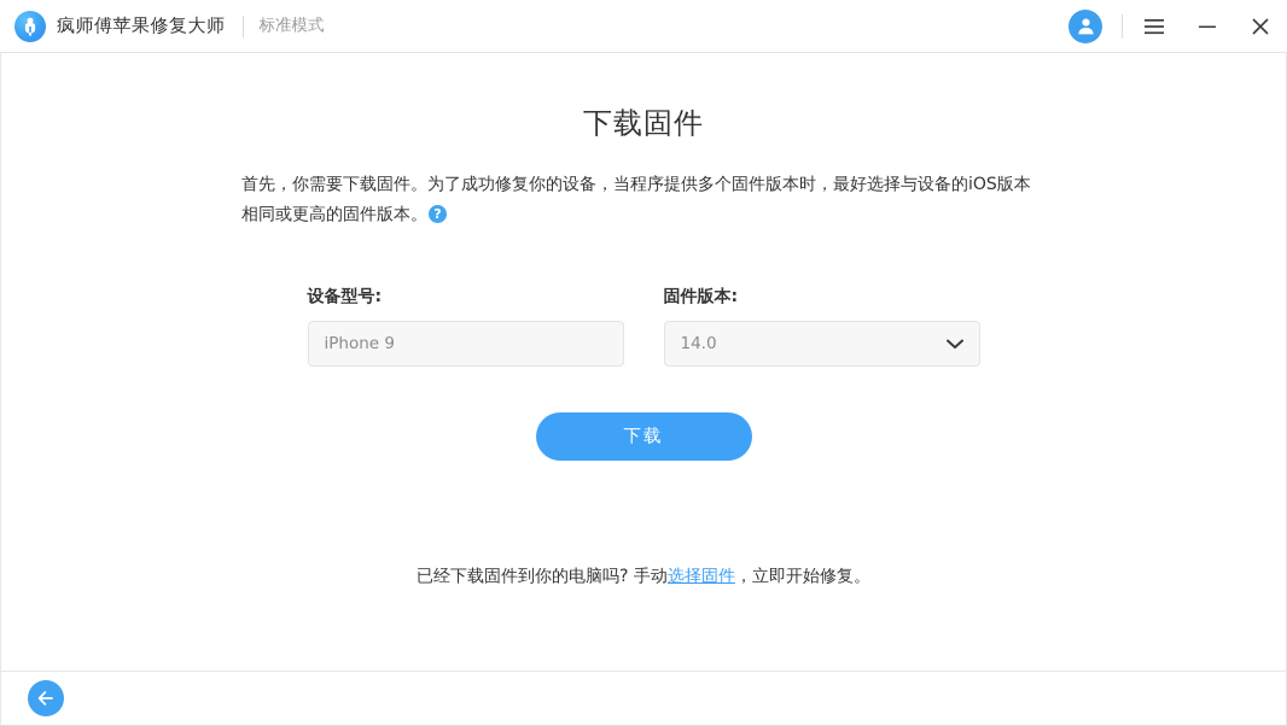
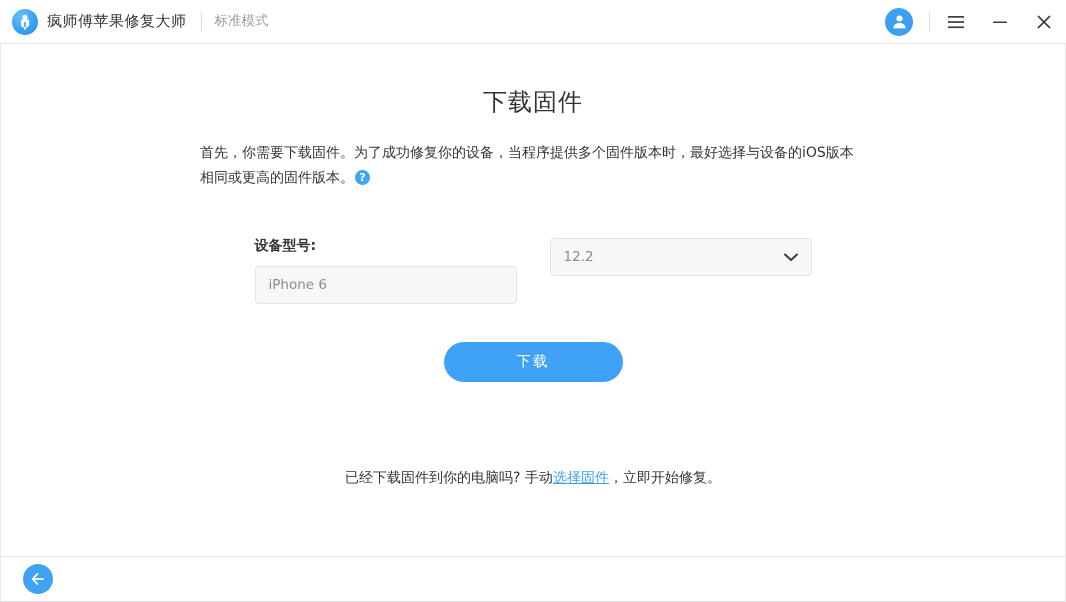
  疯师傅苹果修复大师
  标准模式
  下载固件
  首先，你需要下载固件。为了成功修复你的设备，当程序提供多个固件版本时，最好选择与设备的iOS版本相同或更高的固件版本。 ?
  设备型号:
- iPhone 9
+ iPhone 6
- 固件版本:
- 14.0
+ 12.2
  下载
  已经下载固件到你的电脑吗? 手动选择固件，立即开始修复。
